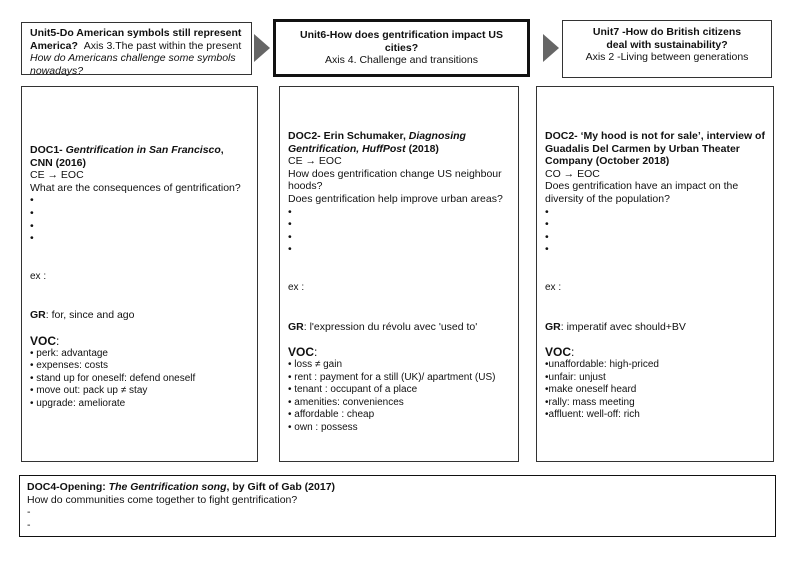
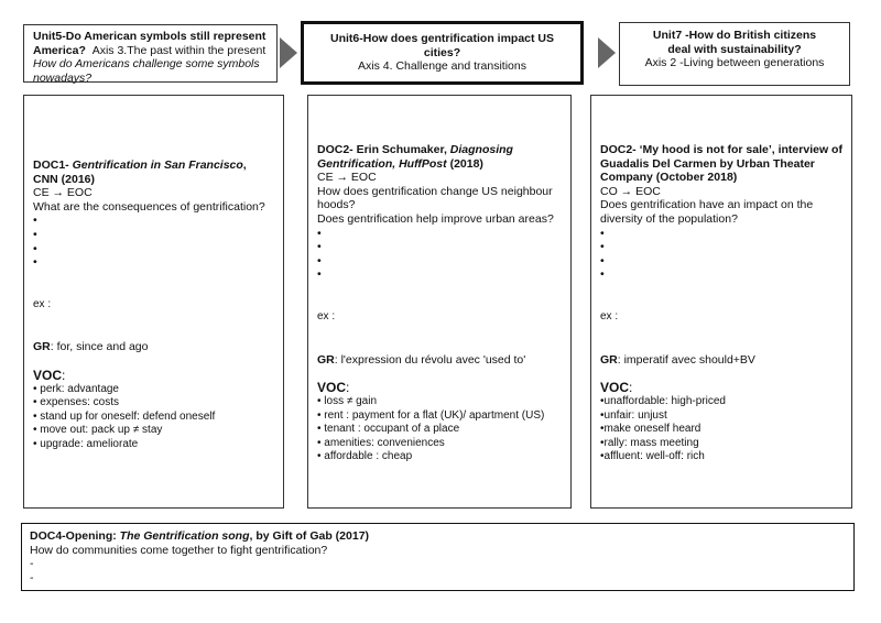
  Unit5-Do American symbols still represent America? Axis 3.The past within the present
  How do Americans challenge some symbols nowadays?
  Unit6-How does gentrification impact US cities?
  Axis 4. Challenge and transitions
  Unit7 -How do British citizens deal with sustainability?
  Axis 2 -Living between generations
  DOC1- Gentrification in San Francisco, CNN (2016)
  CE → EOC
  What are the consequences of gentrification?
  •
  •
  •
  •
  ex :
  GR: for, since and ago
  VOC:
  • perk: advantage
  • expenses: costs
  • stand up for oneself: defend oneself
  • move out: pack up ≠ stay
  • upgrade: ameliorate
  DOC2- Erin Schumaker, Diagnosing Gentrification, HuffPost (2018)
  CE → EOC
  How does gentrification change US neighbour hoods?
  Does gentrification help improve urban areas?
  •
  •
  •
  •
  ex :
  GR: l'expression du révolu avec 'used to'
  VOC:
  • loss ≠ gain
- • rent : payment for a still (UK)/ apartment (US)
+ • rent : payment for a flat (UK)/ apartment (US)
  • tenant : occupant of a place
  • amenities: conveniences
  • affordable : cheap
- • own : possess
  DOC2- ‘My hood is not for sale’, interview of Guadalis Del Carmen by Urban Theater Company (October 2018)
  CO → EOC
  Does gentrification have an impact on the diversity of the population?
  •
  •
  •
  •
  ex :
  GR: imperatif avec should+BV
  VOC:
  •unaffordable: high-priced
  •unfair: unjust
  •make oneself heard
  •rally: mass meeting
  •affluent: well-off: rich
  DOC4-Opening: The Gentrification song, by Gift of Gab (2017)
  How do communities come together to fight gentrification?
  -
  -
